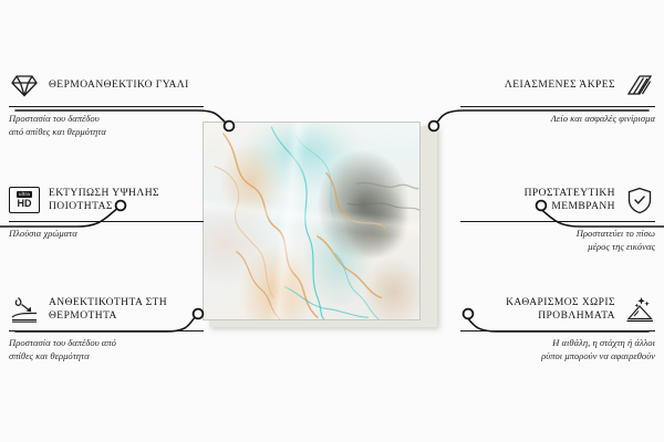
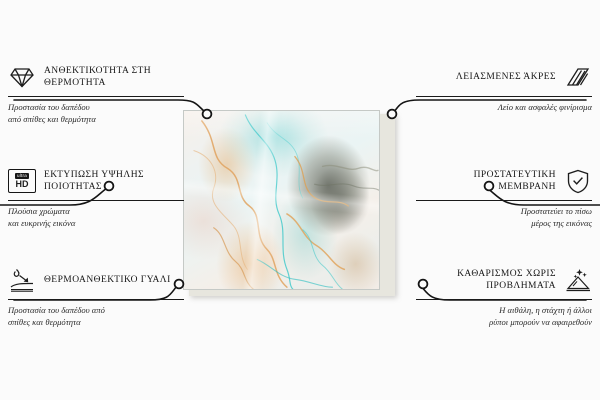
- ΘΕΡΜΟΑΝΘΕΚΤΙΚΟ ΓΥΑΛΙ
+ ΑΝΘΕΚΤΙΚΟΤΗΤΑ ΣΤΗ ΘΕΡΜΟΤΗΤΑ
  Προστασία του δαπέδου
  από σπίθες και θερμότητα
  HD
  ΕΚΤΥΠΩΣΗ ΥΨΗΛΗΣ ΠΟΙΟΤΗΤΑΣ
  Πλούσια χρώματα
+ και ευκρινής εικόνα
- ΑΝΘΕΚΤΙΚΟΤΗΤΑ ΣΤΗ ΘΕΡΜΟΤΗΤΑ
+ ΘΕΡΜΟΑΝΘΕΚΤΙΚΟ ΓΥΑΛΙ
  Προστασία του δαπέδου από
  σπίθες και θερμότητα
  ΛΕΙΑΣΜΕΝΕΣ ΆΚΡΕΣ
  Λείο και ασφαλές φινίρισμα
  ΠΡΟΣΤΑΤΕΥΤΙΚΗ ΜΕΜΒΡΑΝΗ
  Προστατεύει το πίσω
  μέρος της εικόνας
  ΚΑΘΑΡΙΣΜΟΣ ΧΩΡΙΣ ΠΡΟΒΛΗΜΑΤΑ
  Η αιθάλη, η στάχτη ή άλλοι
  ρύποι μπορούν να αφαιρεθούν
